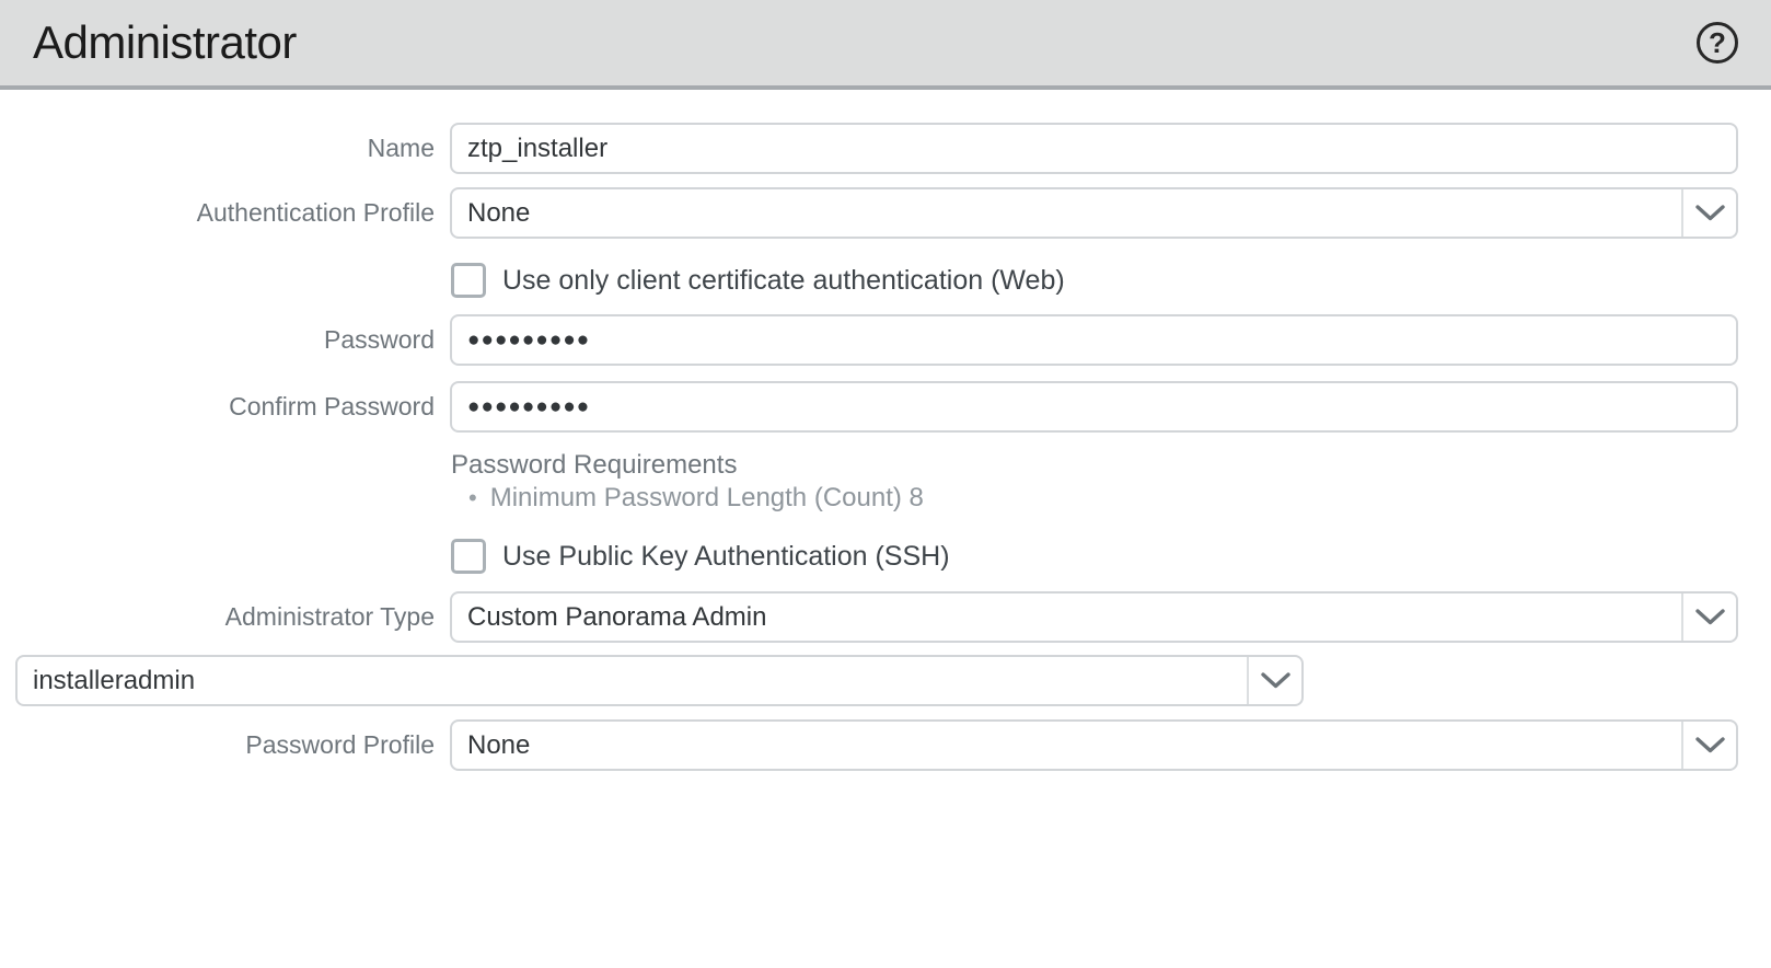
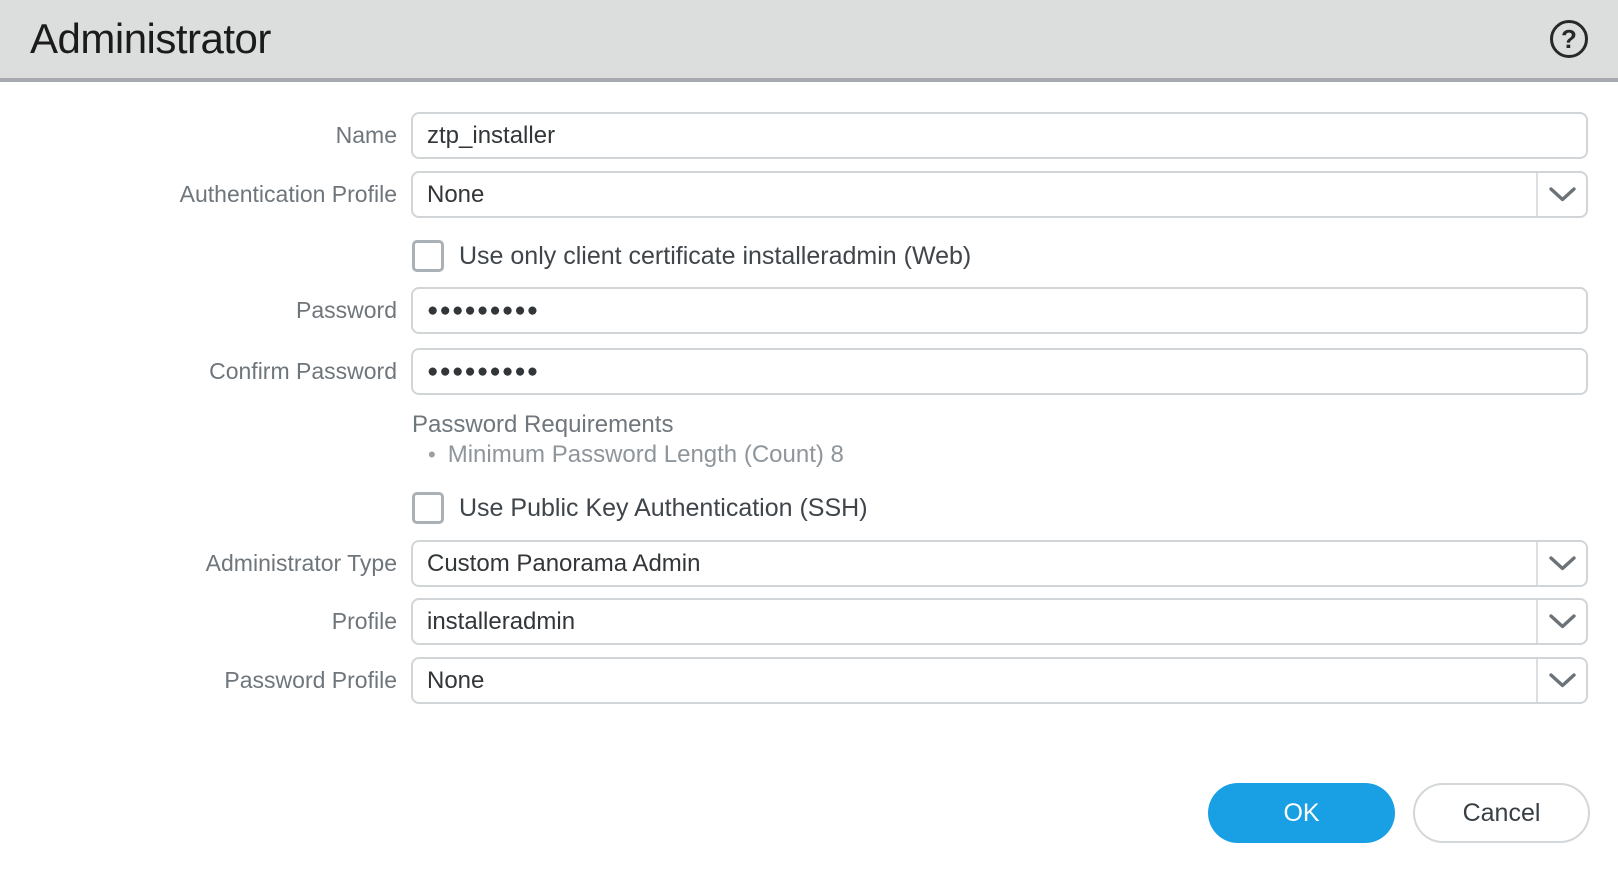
  Administrator
  ?
  Name
  ztp_installer
  Authentication Profile
  None
- Use only client certificate authentication (Web)
+ Use only client certificate installeradmin (Web)
  Password
  ●●●●●●●●●
  Confirm Password
  ●●●●●●●●●
  Password Requirements
  •
  Minimum Password Length (Count) 8
  Use Public Key Authentication (SSH)
  Administrator Type
  Custom Panorama Admin
+ Profile
  installeradmin
  Password Profile
  None
+ OK
+ Cancel
